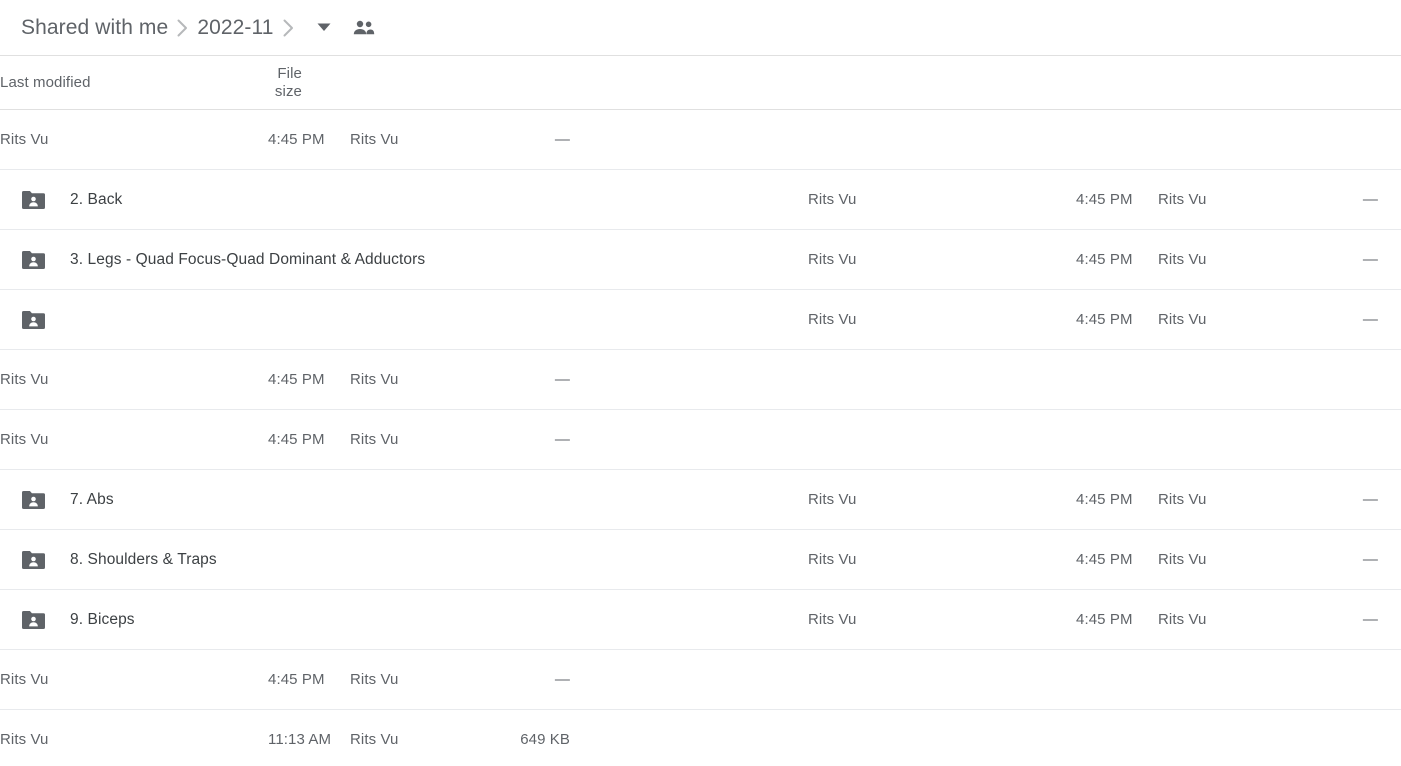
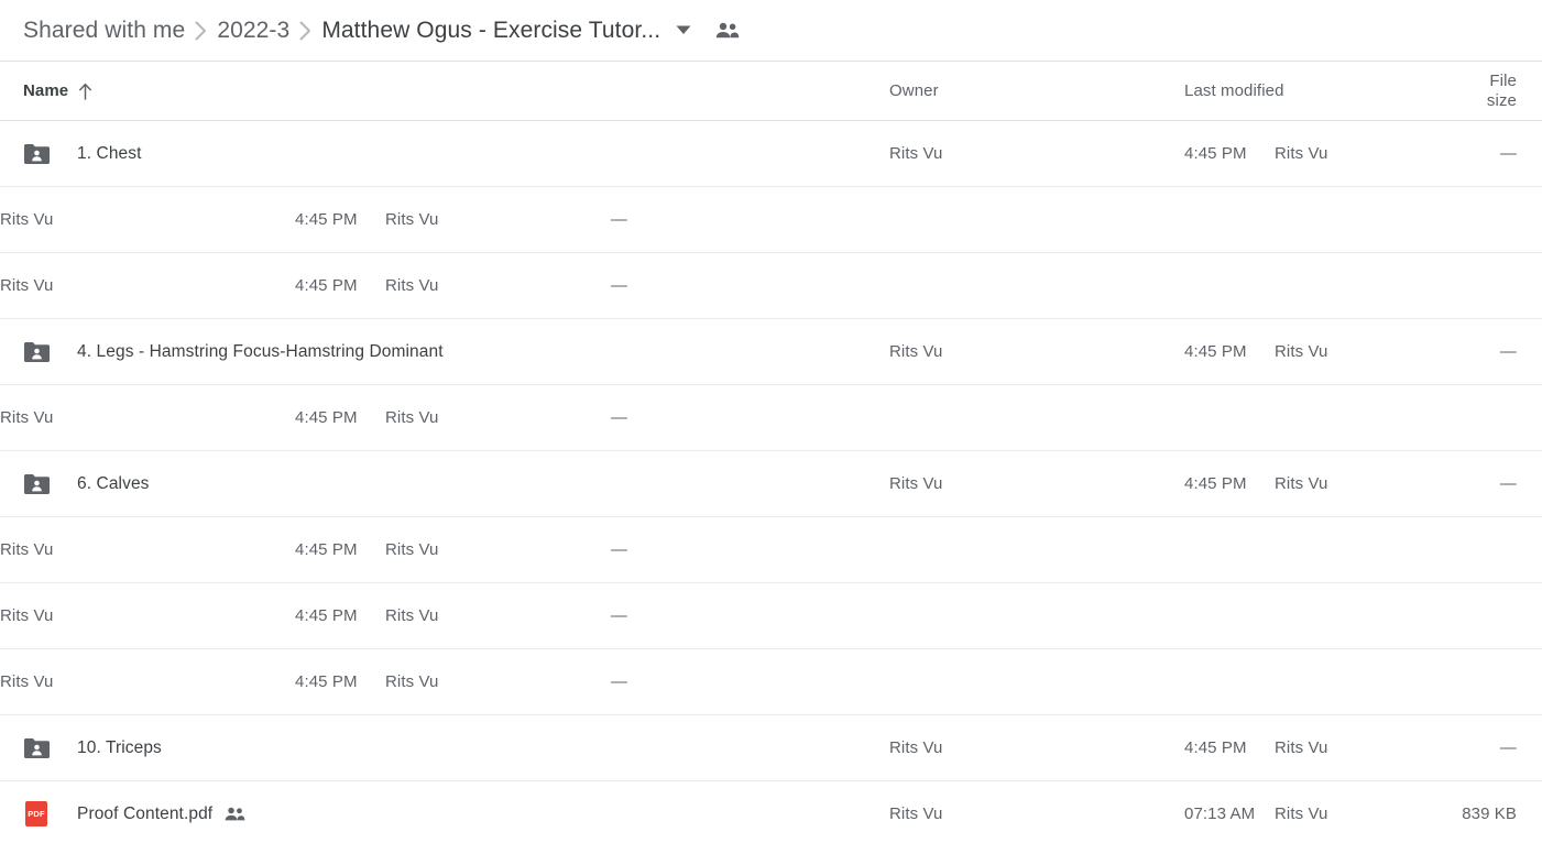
  Shared with me
- 2022-11
+ 2022-3
+ Matthew Ogus - Exercise Tutor...
+ Name
+ Owner
  Last modified
  File size
+ 1. Chest
  Rits Vu
  4:45 PM
  Rits Vu
  —
- 2. Back
  Rits Vu
  4:45 PM
  Rits Vu
  —
- 3. Legs - Quad Focus-Quad Dominant & Adductors
  Rits Vu
  4:45 PM
  Rits Vu
  —
+ 4. Legs - Hamstring Focus-Hamstring Dominant
  Rits Vu
  4:45 PM
  Rits Vu
  —
  Rits Vu
  4:45 PM
  Rits Vu
  —
+ 6. Calves
  Rits Vu
  4:45 PM
  Rits Vu
  —
- 7. Abs
  Rits Vu
  4:45 PM
  Rits Vu
  —
- 8. Shoulders & Traps
  Rits Vu
  4:45 PM
  Rits Vu
  —
- 9. Biceps
  Rits Vu
  4:45 PM
  Rits Vu
  —
+ 10. Triceps
  Rits Vu
  4:45 PM
  Rits Vu
  —
+ PDF
+ Proof Content.pdf
  Rits Vu
- 11:13 AM
+ 07:13 AM
  Rits Vu
- 649 KB
+ 839 KB
